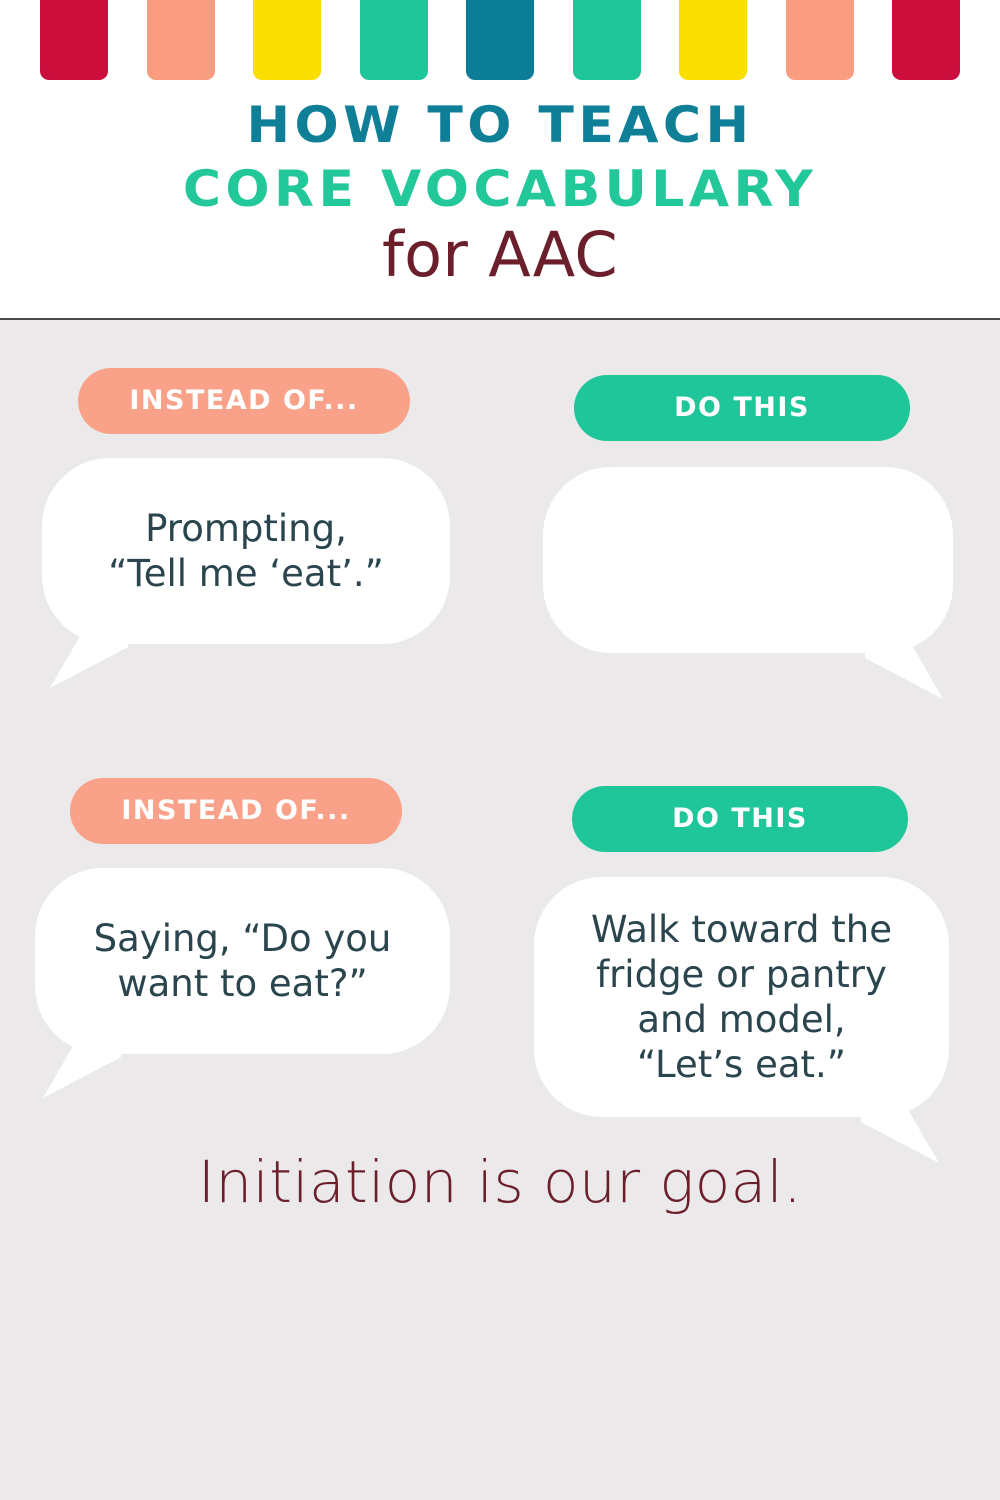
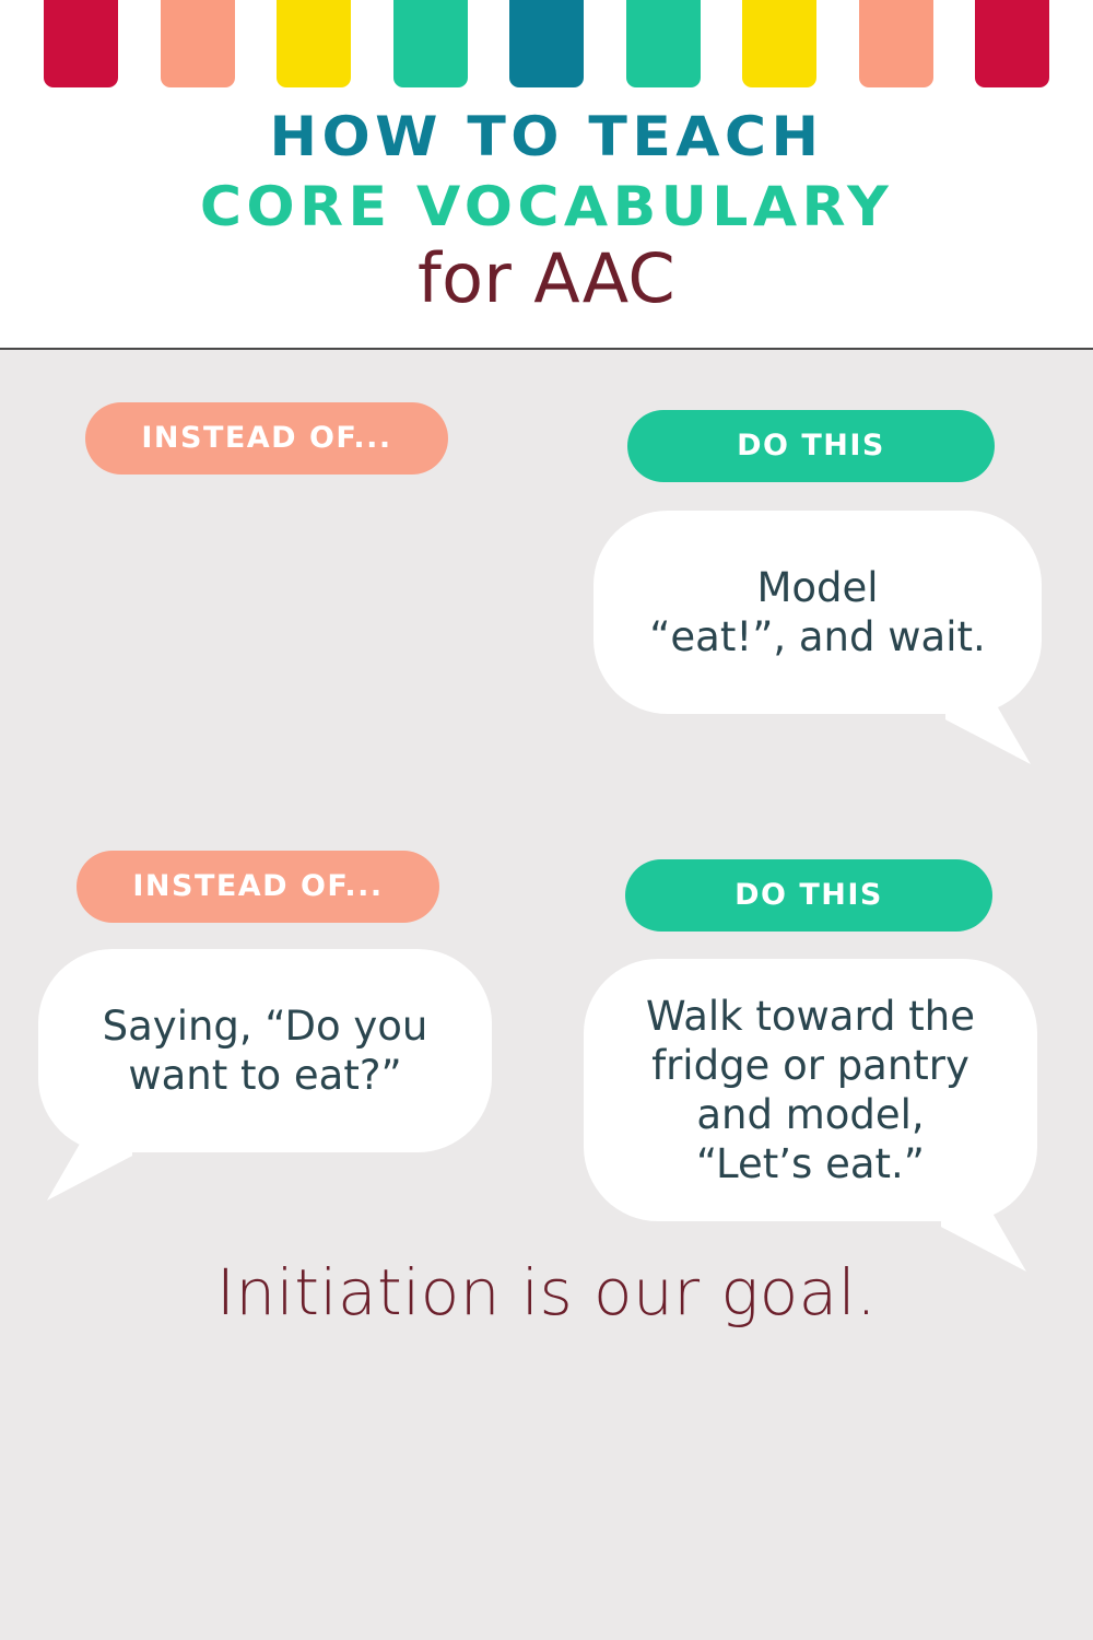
  HOW TO TEACH
  CORE VOCABULARY
  for AAC
  INSTEAD OF...
- Prompting,
- “Tell me ‘eat’.”
  DO THIS
+ Model
+ “eat!”, and wait.
  INSTEAD OF...
  Saying, “Do you
  want to eat?”
  DO THIS
  Walk toward the
  fridge or pantry
  and model,
  “Let’s eat.”
  Initiation is our goal.
